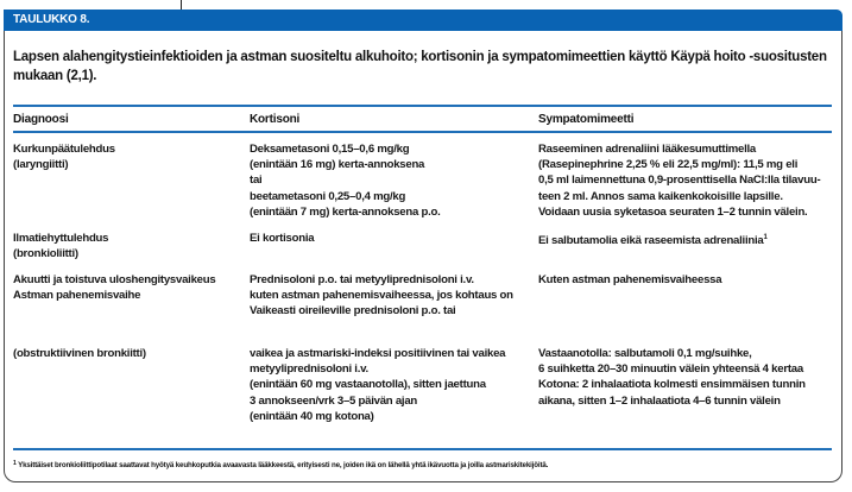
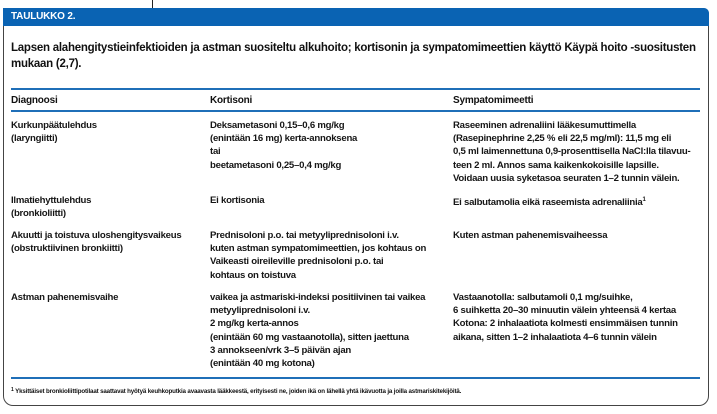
- TAULUKKO 8.
+ TAULUKKO 2.
- Lapsen alahengitystieinfektioiden ja astman suositeltu alkuhoito; kortisonin ja sympatomimeettien käyttö Käypä hoito -suositusten mukaan (2,1).
+ Lapsen alahengitystieinfektioiden ja astman suositeltu alkuhoito; kortisonin ja sympatomimeettien käyttö Käypä hoito -suositusten mukaan (2,7).
  Diagnoosi
  Kortisoni
  Sympatomimeetti
  Kurkunpäätulehdus
  (laryngiitti)
  Deksametasoni 0,15–0,6 mg/kg
  (enintään 16 mg) kerta-annoksena
  tai
  beetametasoni 0,25–0,4 mg/kg
- (enintään 7 mg) kerta-annoksena p.o.
  Raseeminen adrenaliini lääkesumuttimella
  (Rasepinephrine 2,25 % eli 22,5 mg/ml): 11,5 mg eli
  0,5 ml laimennettuna 0,9-prosenttisella NaCl:lla tilavuu-
  teen 2 ml. Annos sama kaikenkokoisille lapsille.
  Voidaan uusia syketasoa seuraten 1–2 tunnin välein.
  Ilmatiehyttulehdus
  (bronkioliitti)
  Ei kortisonia
  Ei salbutamolia eikä raseemista adrenaliinia
  Akuutti ja toistuva uloshengitysvaikeus
- Astman pahenemisvaihe
+ (obstruktiivinen bronkiitti)
  Prednisoloni p.o. tai metyyliprednisoloni i.v.
- kuten astman pahenemisvaiheessa, jos kohtaus on
+ kuten astman sympatomimeettien, jos kohtaus on
  Vaikeasti oireileville prednisoloni p.o. tai
+ kohtaus on toistuva
  Kuten astman pahenemisvaiheessa
- (obstruktiivinen bronkiitti)
+ Astman pahenemisvaihe
  vaikea ja astmariski-indeksi positiivinen tai vaikea
  metyyliprednisoloni i.v.
+ 2 mg/kg kerta-annos
  (enintään 60 mg vastaanotolla), sitten jaettuna
  3 annokseen/vrk 3–5 päivän ajan
  (enintään 40 mg kotona)
  Vastaanotolla: salbutamoli 0,1 mg/suihke,
  6 suihketta 20–30 minuutin välein yhteensä 4 kertaa
  Kotona: 2 inhalaatiota kolmesti ensimmäisen tunnin
  aikana, sitten 1–2 inhalaatiota 4–6 tunnin välein
